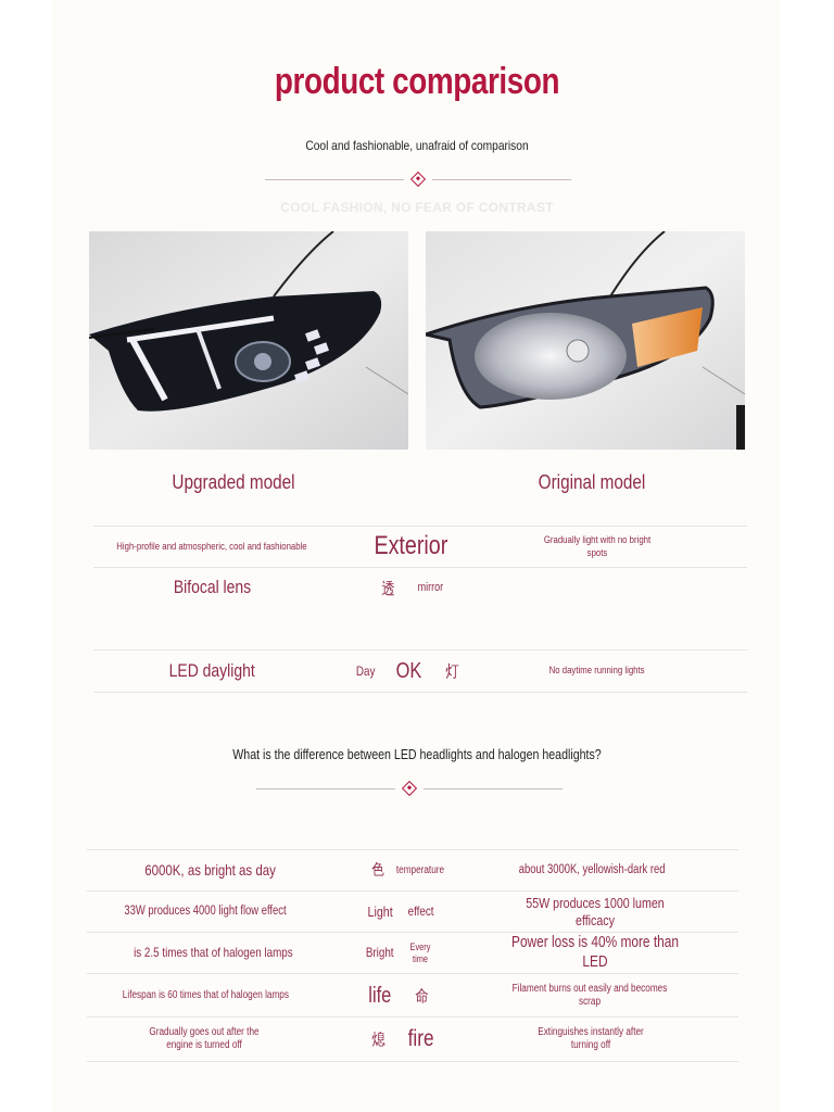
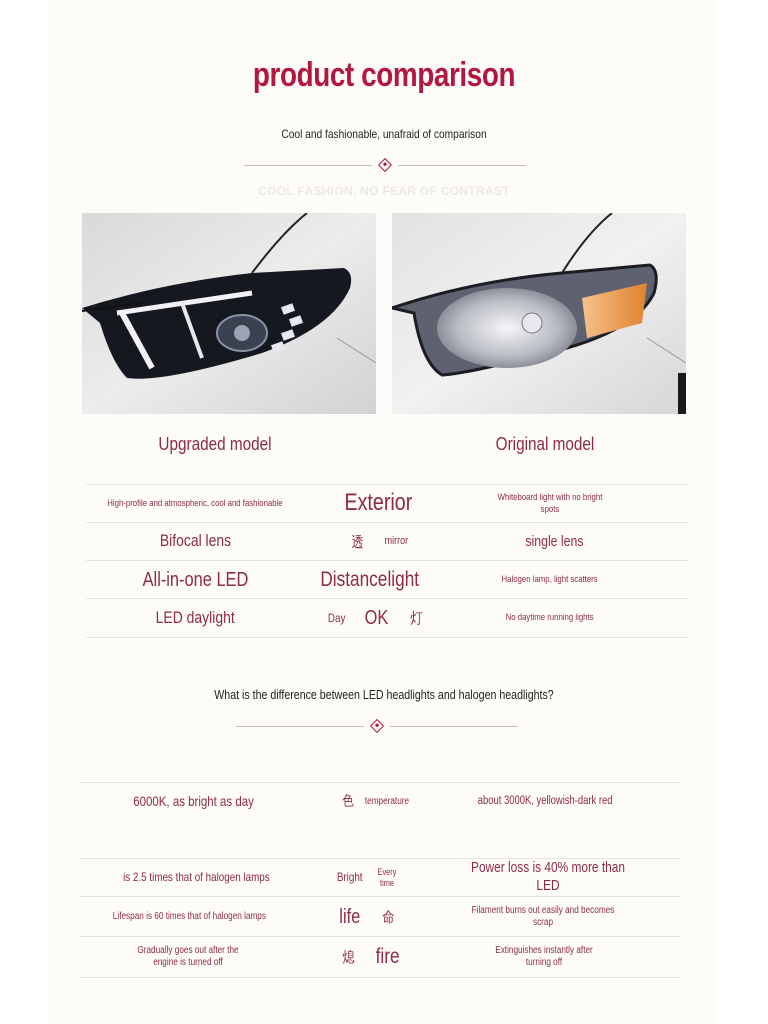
  product comparison
  Cool and fashionable, unafraid of comparison
  Upgraded model
  Original model
  High-profile and atmospheric, cool and fashionable
  Exterior
- Gradually light with no bright spots
+ Whiteboard light with no bright spots
  Bifocal lens
  透
  mirror
+ single lens
+ All-in-one LED
+ Distance
+ light
+ Halogen lamp, light scatters
  LED daylight
  Day
  OK
  灯
  No daytime running lights
  What is the difference between LED headlights and halogen headlights?
  6000K, as bright as day
  色
  temperature
  about 3000K, yellowish-dark red
- 33W produces 4000 light flow effect
- Light
- effect
- 55W produces 1000 lumen efficacy
  is 2.5 times that of halogen lamps
  Bright
  Every time
  Power loss is 40% more than LED
  Lifespan is 60 times that of halogen lamps
  life
  命
  Filament burns out easily and becomes scrap
  Gradually goes out after the engine is turned off
  熄
  fire
  Extinguishes instantly after turning off
